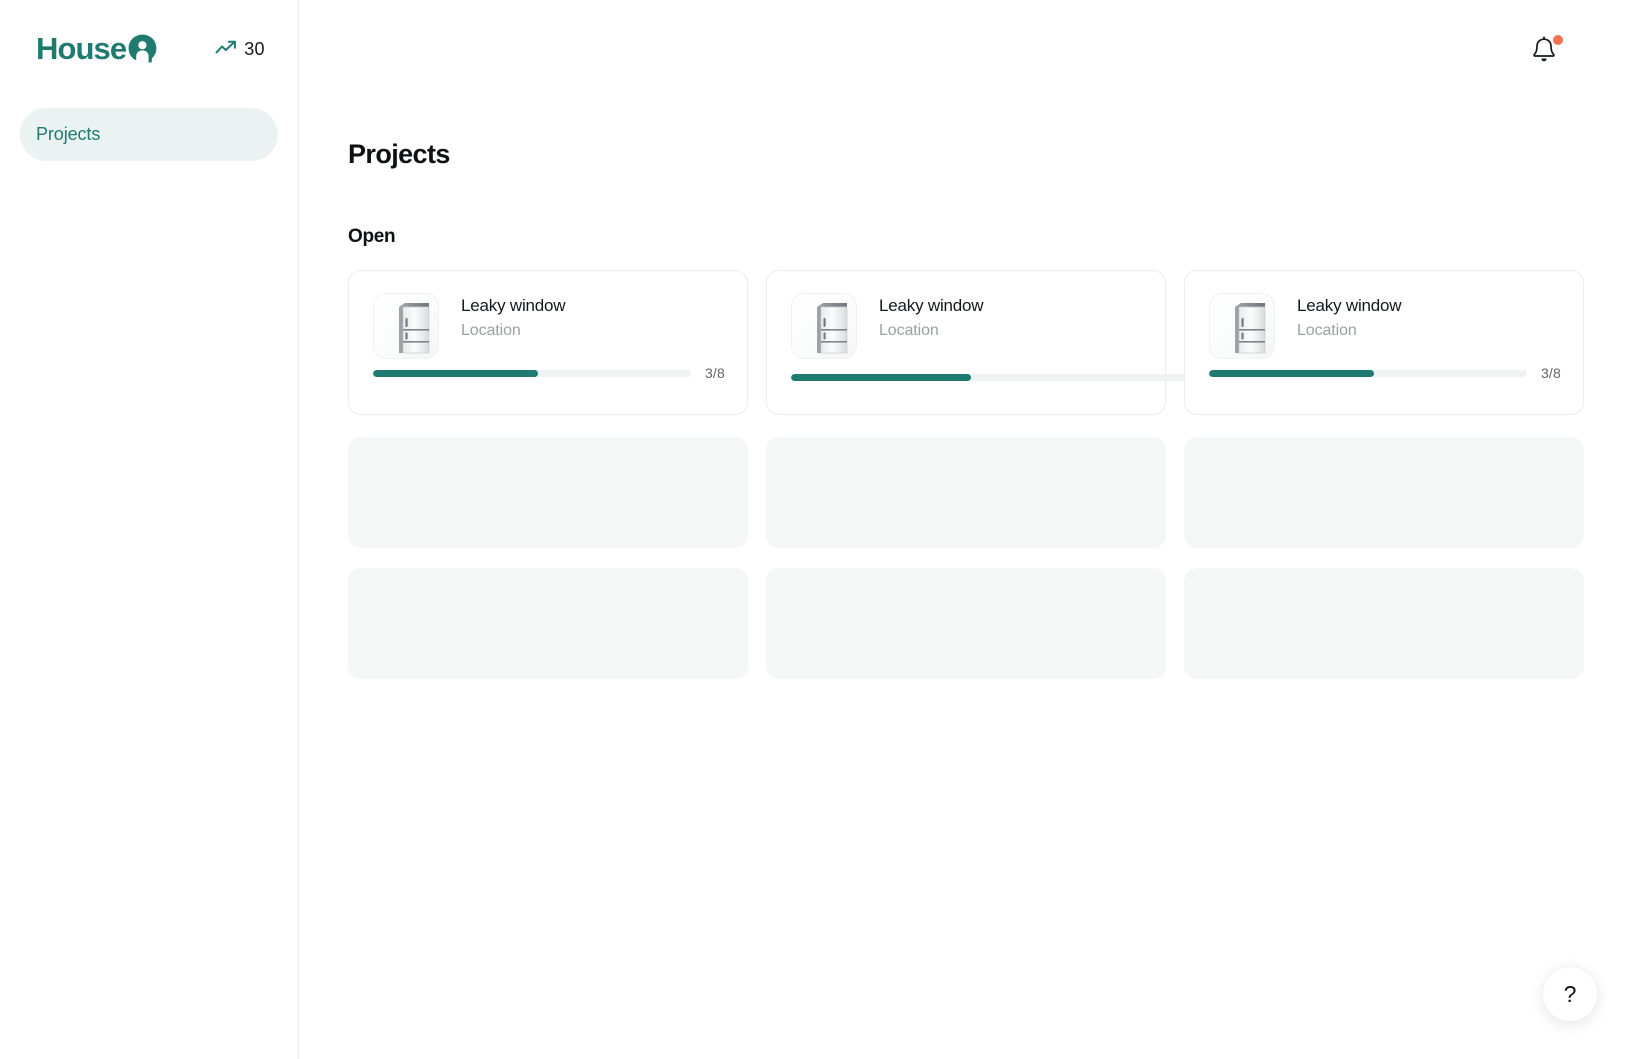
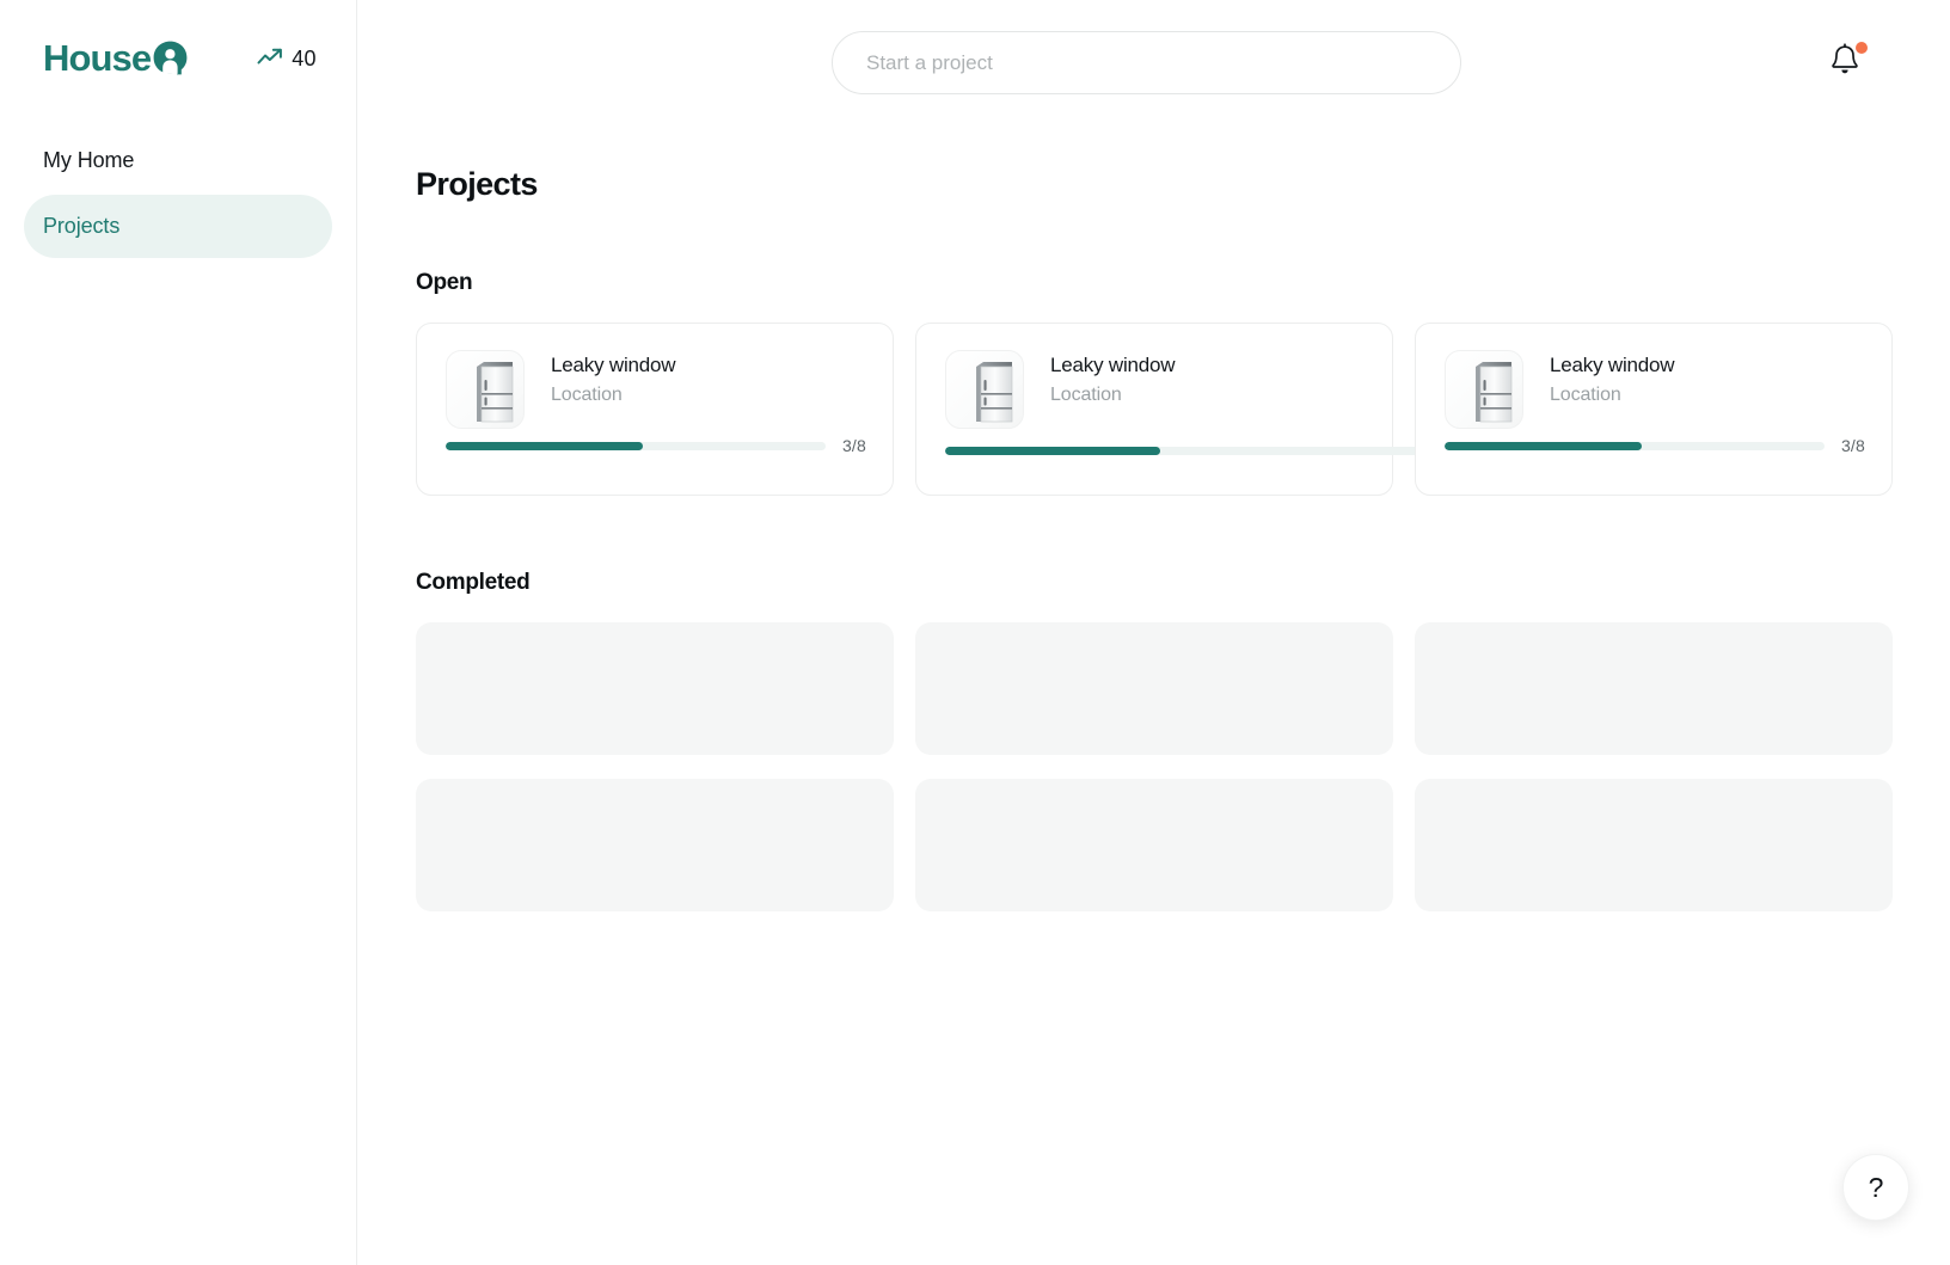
  House
- 30
+ 40
+ My Home
  Projects
+ Start a project
  Projects
  Open
  Leaky window
  Location
  3/8
  Leaky window
  Location
  Leaky window
  Location
  3/8
+ Completed
  ?
